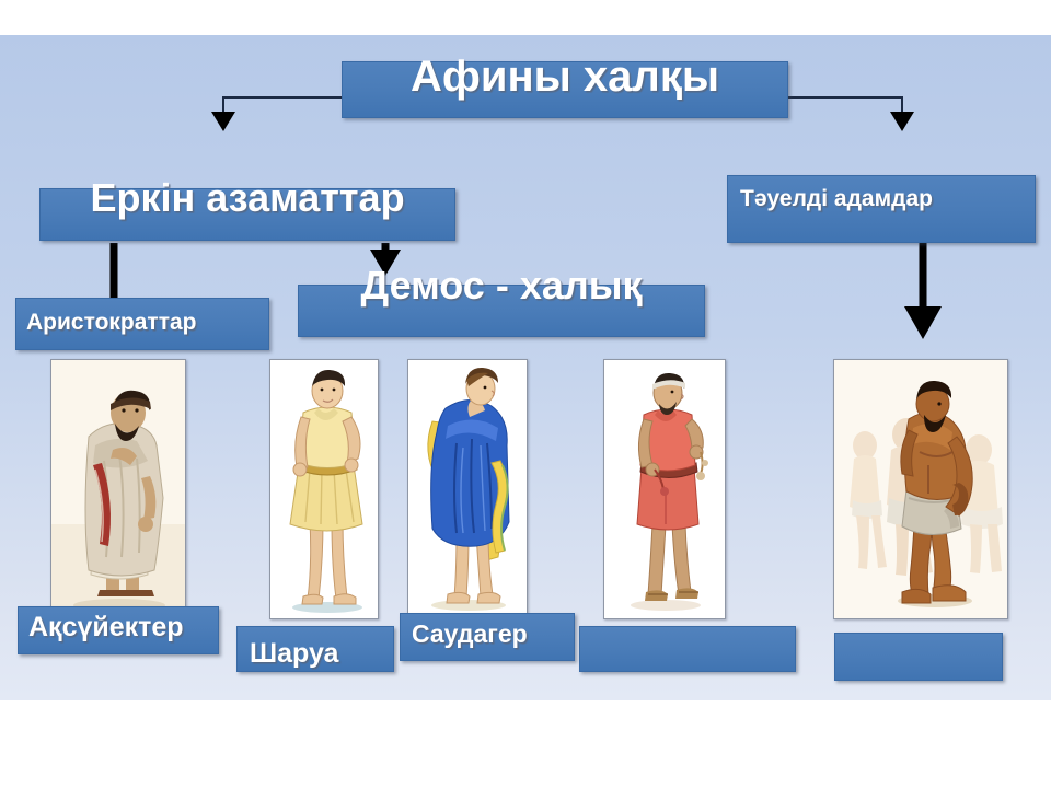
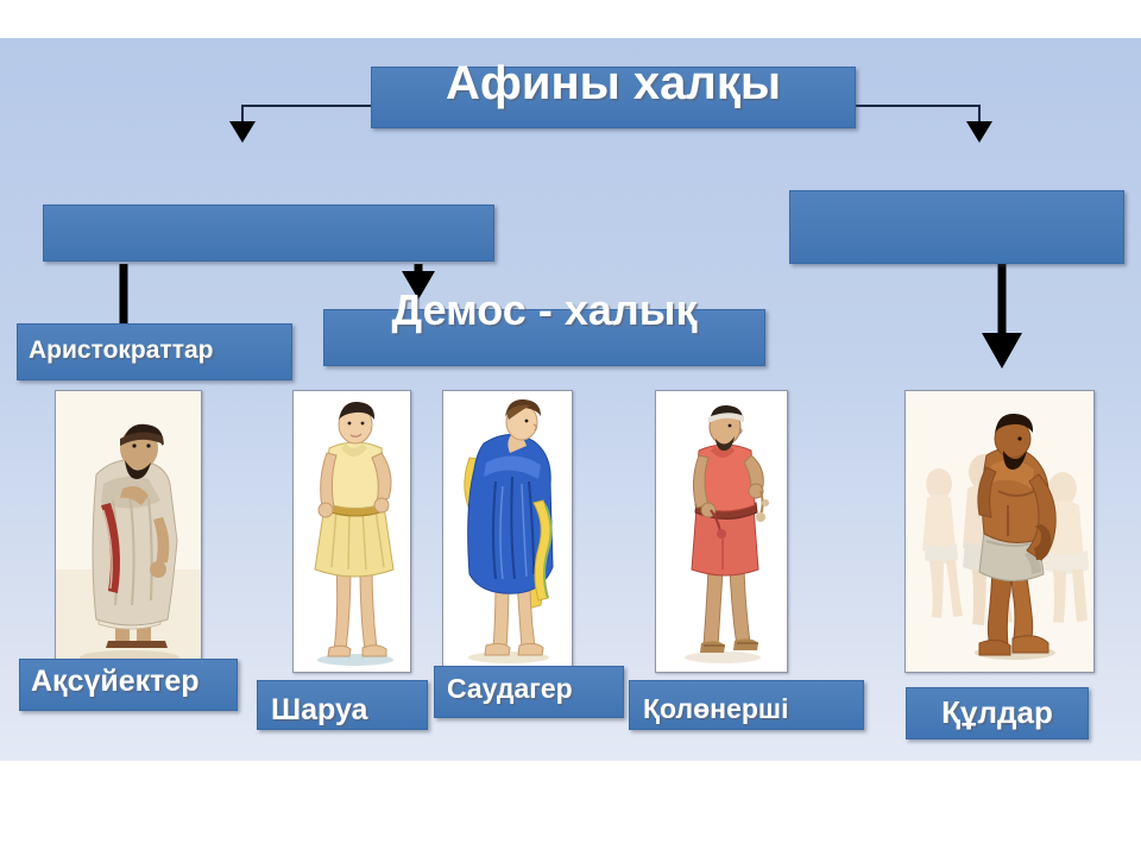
  Афины халқы
- Еркін азаматтар
- Тәуелді адамдар
  Аристократтар
  Демос - халық
  Ақсүйектер
  Шаруа
  Саудагер
+ Қолөнерші
+ Құлдар
